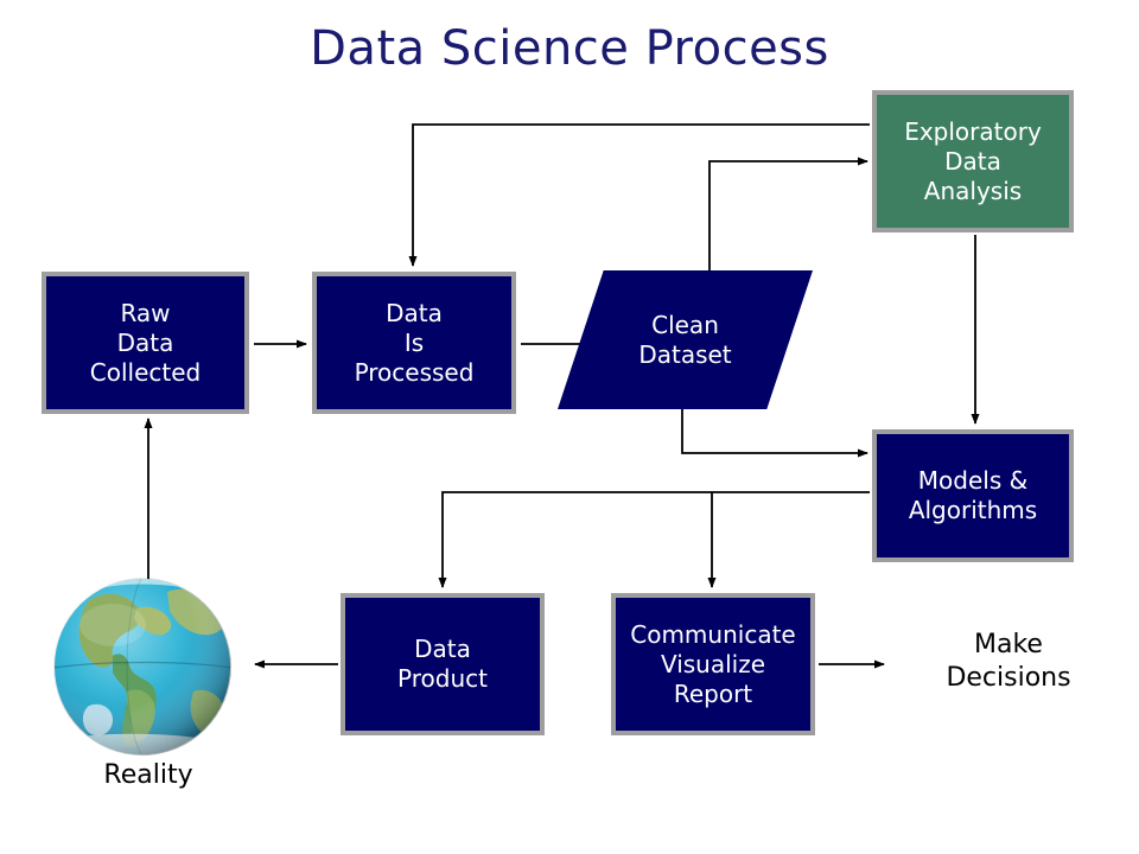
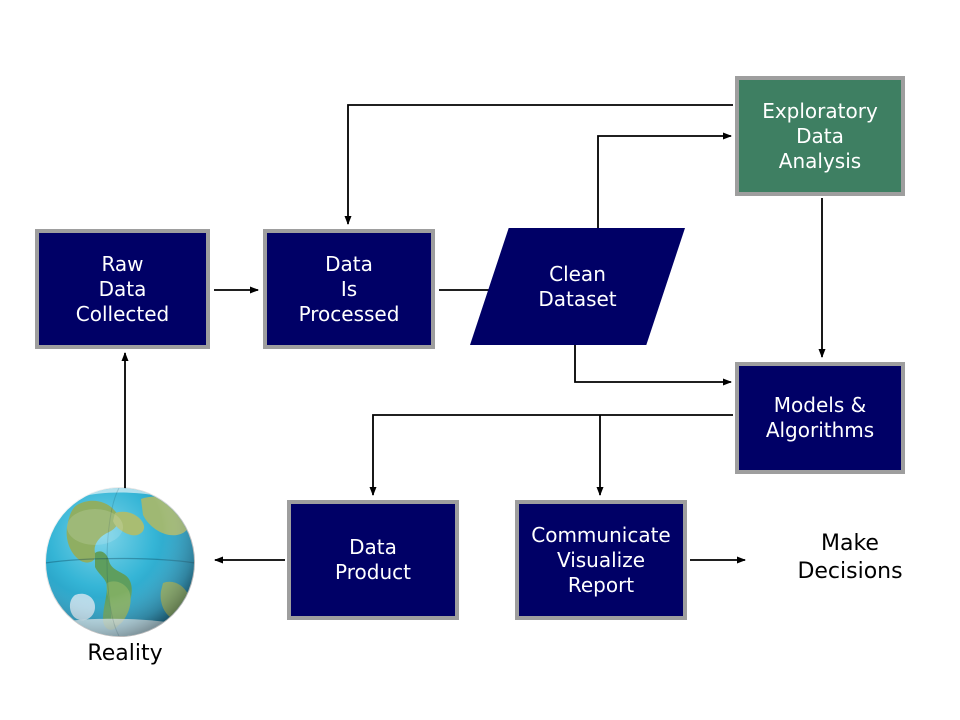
- Data Science Process
  Raw
  Data
  Collected
  Data
  Is
  Processed
  Clean
  Dataset
  Exploratory
  Data
  Analysis
  Models &
  Algorithms
  Data
  Product
  Communicate
  Visualize
  Report
  Reality
  Make
  Decisions
